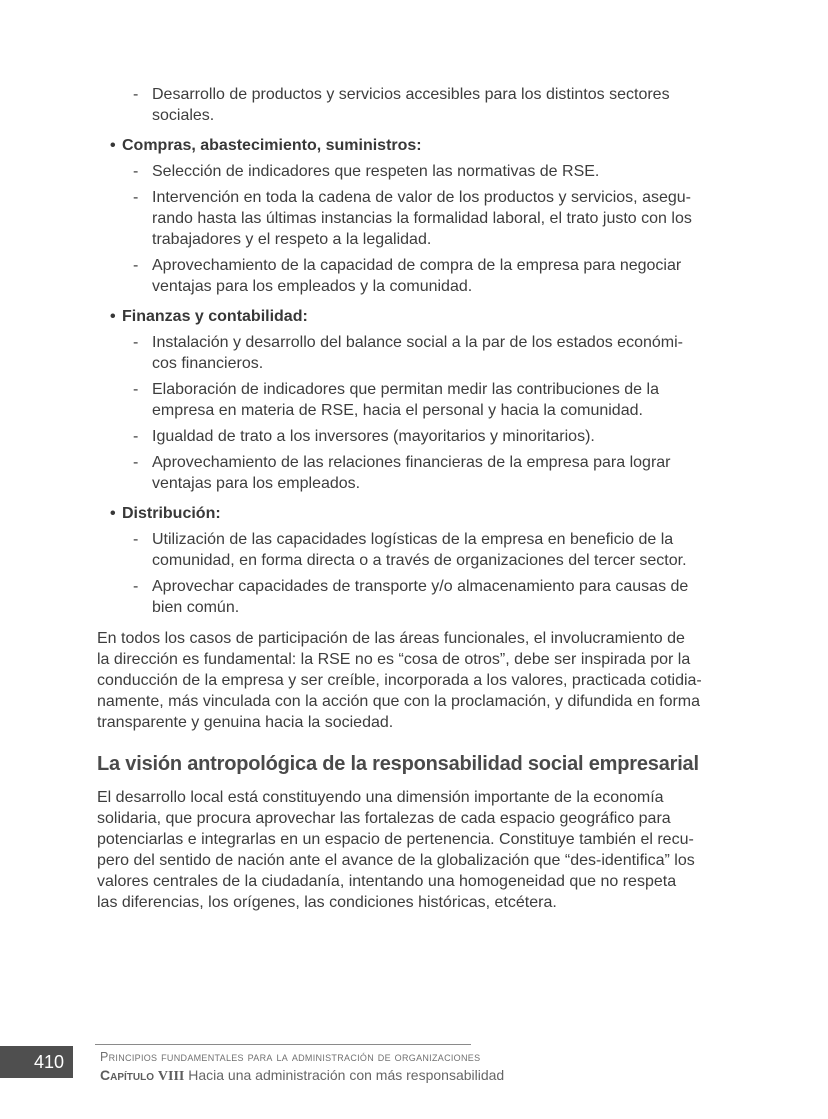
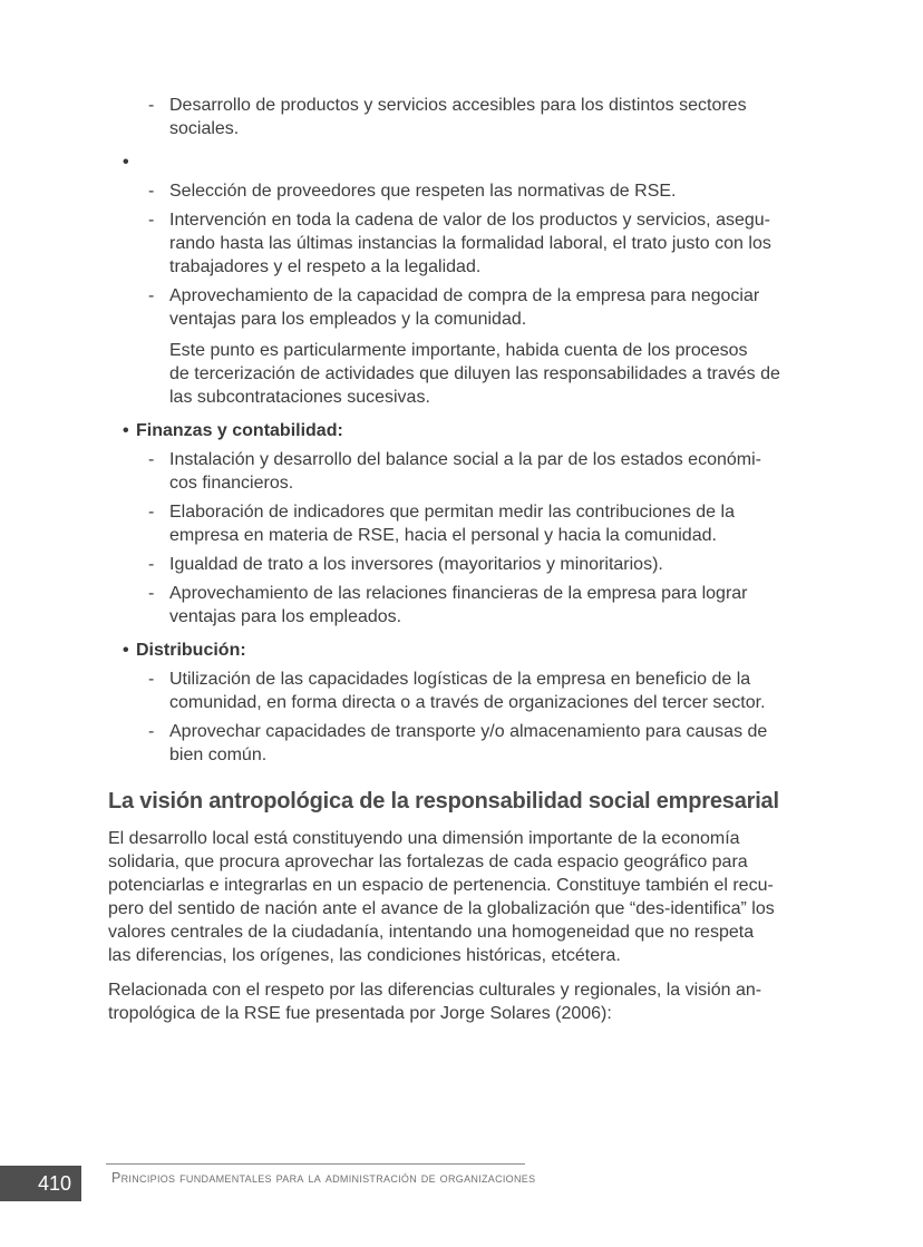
  -
  Desarrollo de productos y servicios accesibles para los distintos sectores
  sociales.
  •
- Compras, abastecimiento, suministros:
  -
- Selección de indicadores que respeten las normativas de RSE.
+ Selección de proveedores que respeten las normativas de RSE.
  -
  Intervención en toda la cadena de valor de los productos y servicios, asegu-
  rando hasta las últimas instancias la formalidad laboral, el trato justo con los
  trabajadores y el respeto a la legalidad.
  -
  Aprovechamiento de la capacidad de compra de la empresa para negociar
  ventajas para los empleados y la comunidad.
+ Este punto es particularmente importante, habida cuenta de los procesos
+ de tercerización de actividades que diluyen las responsabilidades a través de
+ las subcontrataciones sucesivas.
  •
  Finanzas y contabilidad:
  -
  Instalación y desarrollo del balance social a la par de los estados económi-
  cos financieros.
  -
  Elaboración de indicadores que permitan medir las contribuciones de la
  empresa en materia de RSE, hacia el personal y hacia la comunidad.
  -
  Igualdad de trato a los inversores (mayoritarios y minoritarios).
  -
  Aprovechamiento de las relaciones financieras de la empresa para lograr
  ventajas para los empleados.
  •
  Distribución:
  -
  Utilización de las capacidades logísticas de la empresa en beneficio de la
  comunidad, en forma directa o a través de organizaciones del tercer sector.
  -
  Aprovechar capacidades de transporte y/o almacenamiento para causas de
  bien común.
- En todos los casos de participación de las áreas funcionales, el involucramiento de
- la dirección es fundamental: la RSE no es “cosa de otros”, debe ser inspirada por la
- conducción de la empresa y ser creíble, incorporada a los valores, practicada cotidia-
- namente, más vinculada con la acción que con la proclamación, y difundida en forma
- transparente y genuina hacia la sociedad.
  La visión antropológica de la responsabilidad social empresarial
  El desarrollo local está constituyendo una dimensión importante de la economía
  solidaria, que procura aprovechar las fortalezas de cada espacio geográfico para
  potenciarlas e integrarlas en un espacio de pertenencia. Constituye también el recu-
  pero del sentido de nación ante el avance de la globalización que “des-identifica” los
  valores centrales de la ciudadanía, intentando una homogeneidad que no respeta
  las diferencias, los orígenes, las condiciones históricas, etcétera.
+ Relacionada con el respeto por las diferencias culturales y regionales, la visión an-
+ tropológica de la RSE fue presentada por Jorge Solares (2006):
  410
  Principios fundamentales para la administración de organizaciones
- Capítulo VIII Hacia una administración con más responsabilidad
